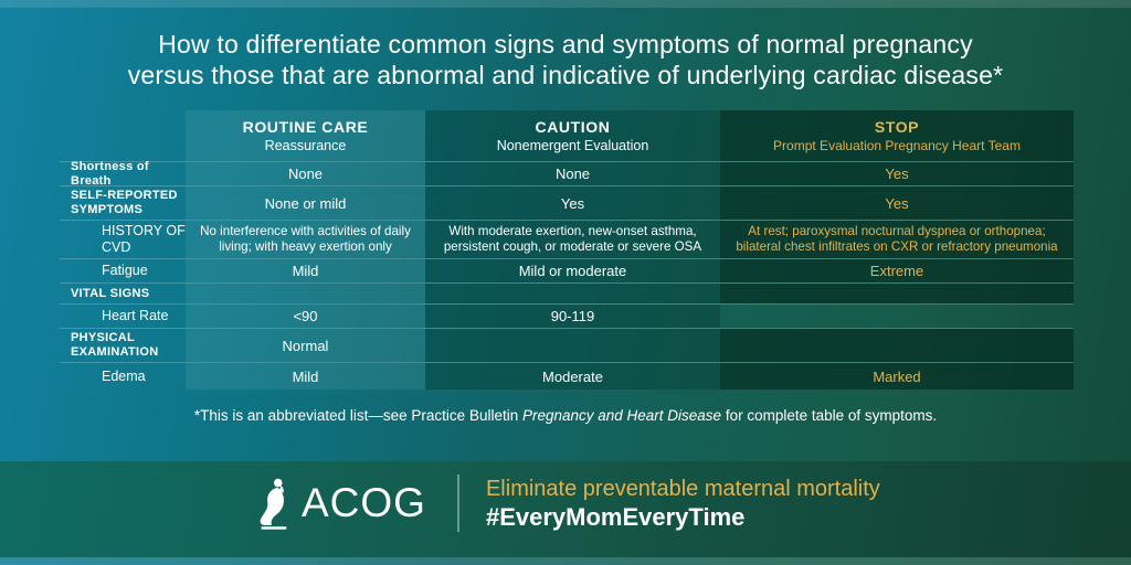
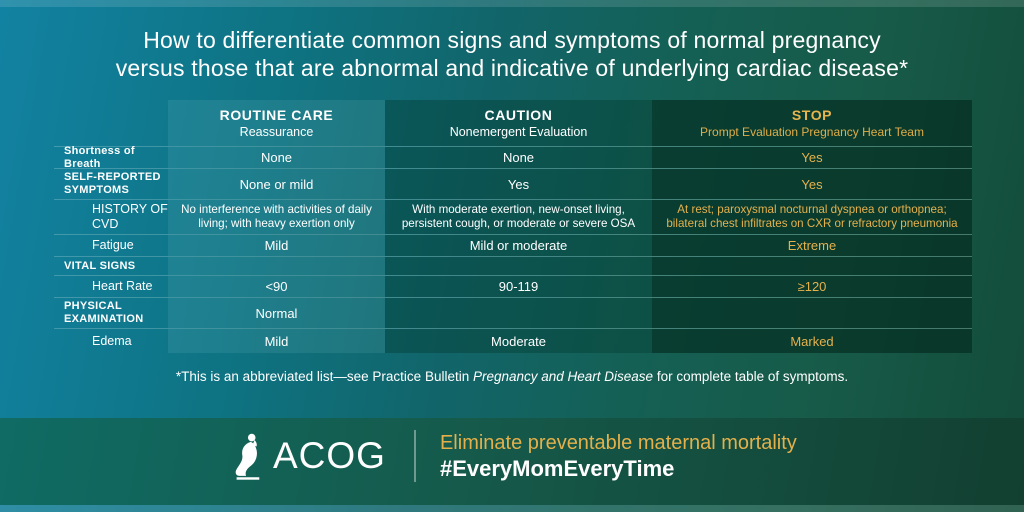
  How to differentiate common signs and symptoms of normal pregnancy
  versus those that are abnormal and indicative of underlying cardiac disease*
  ROUTINE CARE
  Reassurance
  CAUTION
  Nonemergent Evaluation
  STOP
  Prompt Evaluation Pregnancy Heart Team
  Shortness of Breath
  None
  None
  Yes
  SELF-REPORTED SYMPTOMS
  None or mild
  Yes
  Yes
  HISTORY OF CVD
  No interference with activities of daily living; with heavy exertion only
- With moderate exertion, new-onset asthma, persistent cough, or moderate or severe OSA
+ With moderate exertion, new-onset living, persistent cough, or moderate or severe OSA
  At rest; paroxysmal nocturnal dyspnea or orthopnea; bilateral chest infiltrates on CXR or refractory pneumonia
  Fatigue
  Mild
  Mild or moderate
  Extreme
  VITAL SIGNS
  Heart Rate
  <90
  90-119
+ ≥120
  PHYSICAL EXAMINATION
  Normal
  Edema
  Mild
  Moderate
  Marked
  *This is an abbreviated list—see Practice Bulletin Pregnancy and Heart Disease for complete table of symptoms.
  ACOG
  Eliminate preventable maternal mortality
  #EveryMomEveryTime
